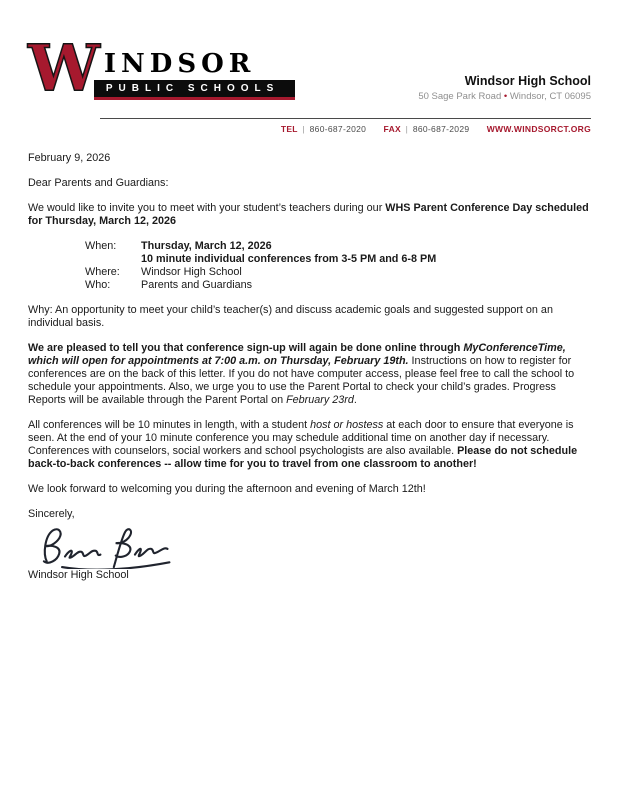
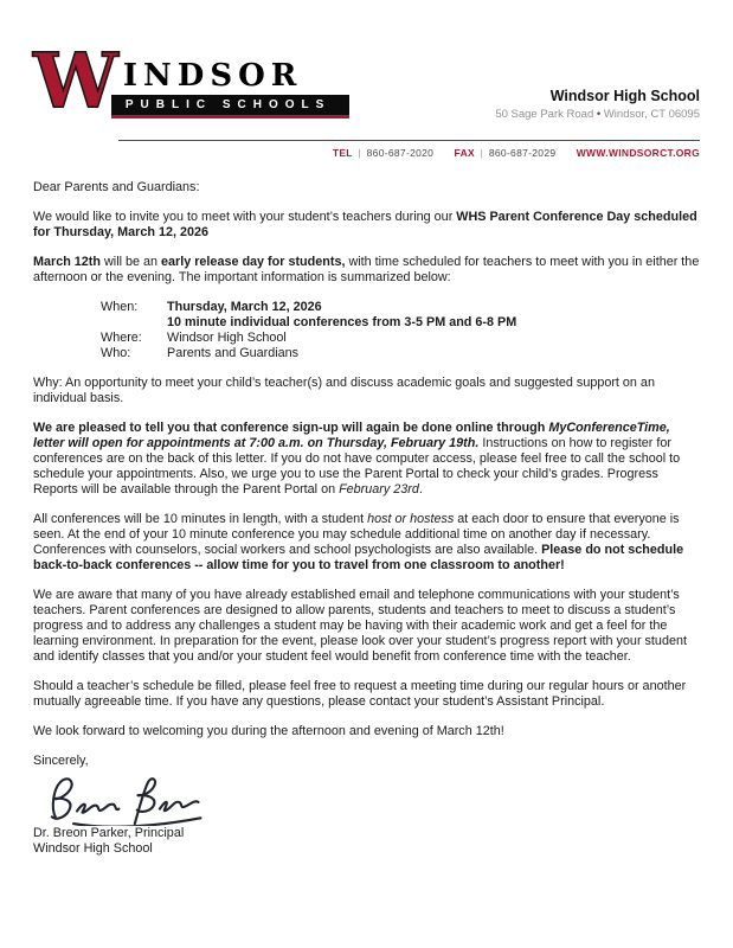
  W
  INDSOR
  PUBLIC SCHOOLS
  Windsor High School
  50 Sage Park Road • Windsor, CT 06095
  TEL | 860-687-2020 FAX | 860-687-2029 WWW.WINDSORCT.ORG
- February 9, 2026
  Dear Parents and Guardians:
  We would like to invite you to meet with your student’s teachers during our WHS Parent Conference Day scheduled for Thursday, March 12, 2026
+ March 12th will be an early release day for students, with time scheduled for teachers to meet with you in either the afternoon or the evening. The important information is summarized below:
  When:
  Thursday, March 12, 2026
  10 minute individual conferences from 3-5 PM and 6-8 PM
  Where:
  Windsor High School
  Who:
  Parents and Guardians
  Why: An opportunity to meet your child’s teacher(s) and discuss academic goals and suggested support on an individual basis.
- We are pleased to tell you that conference sign-up will again be done online through MyConferenceTime, which will open for appointments at 7:00 a.m. on Thursday, February 19th. Instructions on how to register for conferences are on the back of this letter. If you do not have computer access, please feel free to call the school to schedule your appointments. Also, we urge you to use the Parent Portal to check your child’s grades. Progress Reports will be available through the Parent Portal on February 23rd.
+ We are pleased to tell you that conference sign-up will again be done online through MyConferenceTime, letter will open for appointments at 7:00 a.m. on Thursday, February 19th. Instructions on how to register for conferences are on the back of this letter. If you do not have computer access, please feel free to call the school to schedule your appointments. Also, we urge you to use the Parent Portal to check your child’s grades. Progress Reports will be available through the Parent Portal on February 23rd.
  All conferences will be 10 minutes in length, with a student host or hostess at each door to ensure that everyone is seen. At the end of your 10 minute conference you may schedule additional time on another day if necessary. Conferences with counselors, social workers and school psychologists are also available. Please do not schedule back-to-back conferences -- allow time for you to travel from one classroom to another!
+ We are aware that many of you have already established email and telephone communications with your student’s teachers. Parent conferences are designed to allow parents, students and teachers to meet to discuss a student’s progress and to address any challenges a student may be having with their academic work and get a feel for the learning environment. In preparation for the event, please look over your student’s progress report with your student and identify classes that you and/or your student feel would benefit from conference time with the teacher.
+ Should a teacher’s schedule be filled, please feel free to request a meeting time during our regular hours or another mutually agreeable time. If you have any questions, please contact your student’s Assistant Principal.
  We look forward to welcoming you during the afternoon and evening of March 12th!
  Sincerely,
+ Dr. Breon Parker, Principal
  Windsor High School
